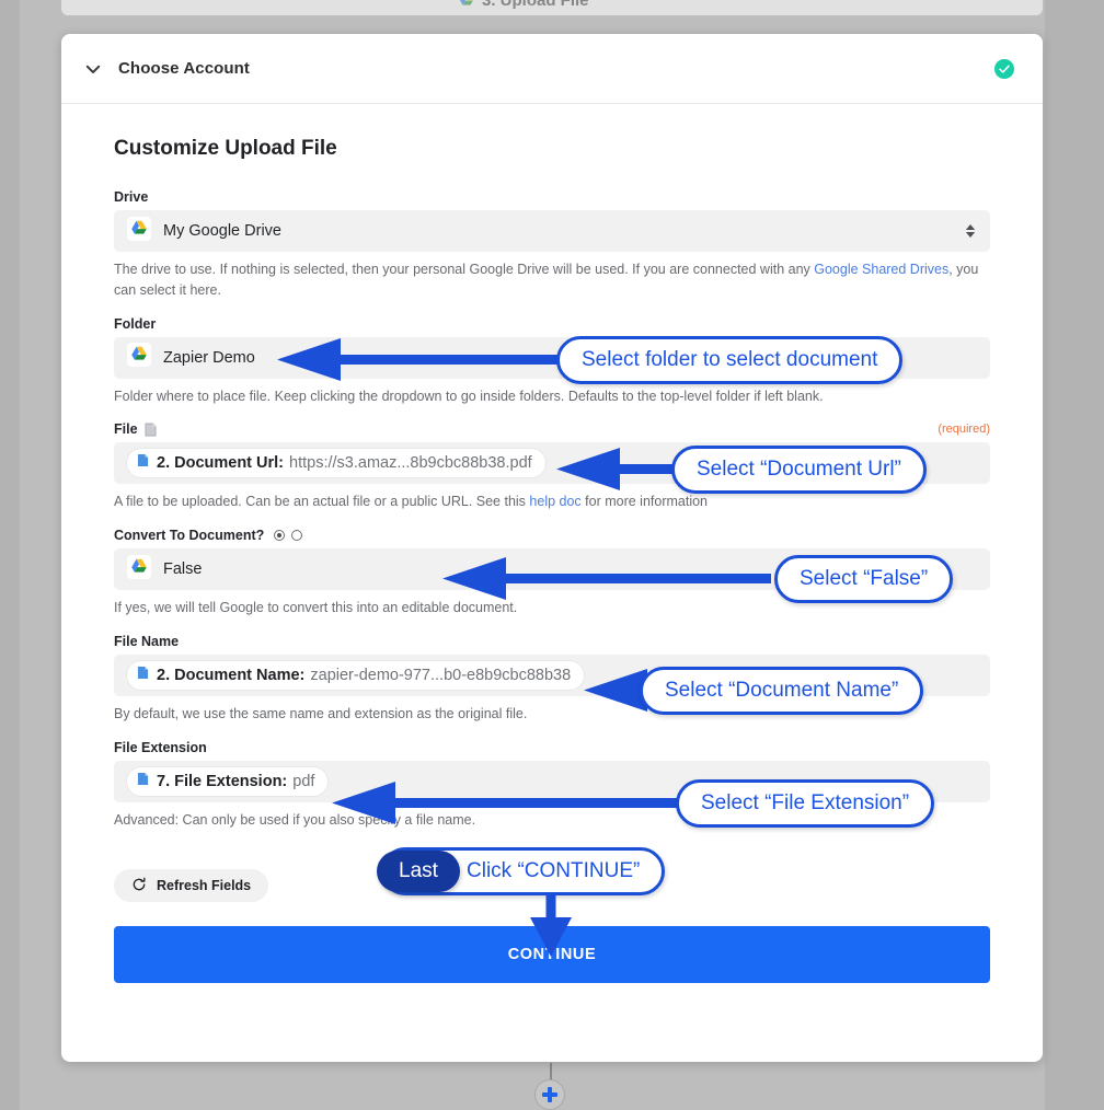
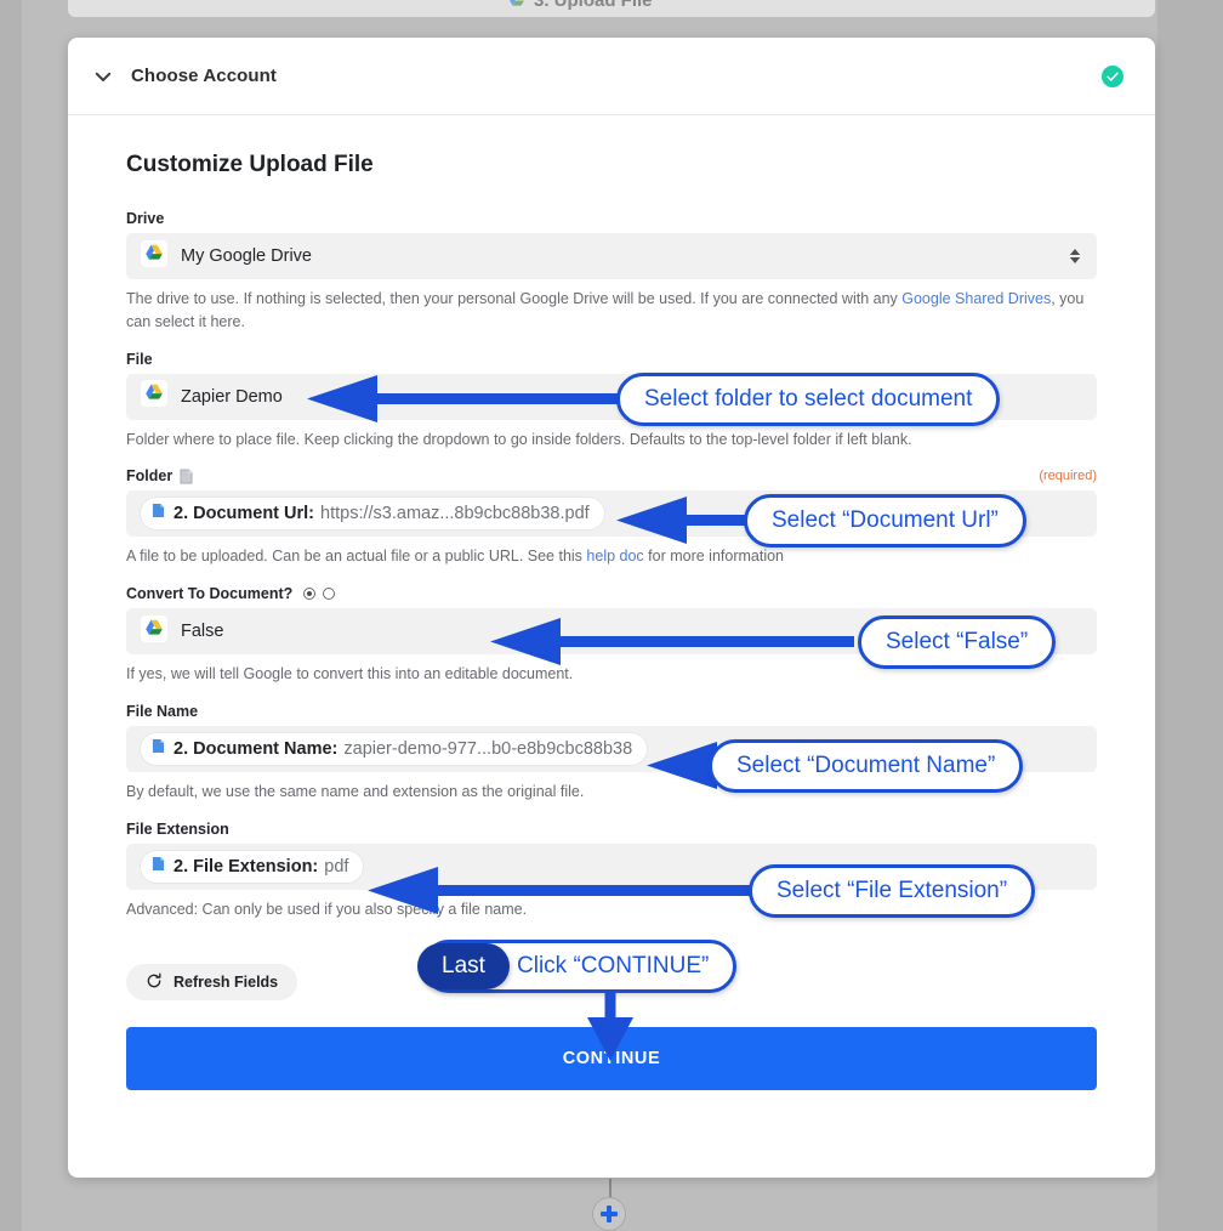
  3. Upload File
  Choose Account
  Customize Upload File
  Drive
  My Google Drive
  The drive to use. If nothing is selected, then your personal Google Drive will be used. If you are connected with any Google Shared Drives, you can select it here.
- Folder
+ File
  Zapier Demo
  Folder where to place file. Keep clicking the dropdown to go inside folders. Defaults to the top-level folder if left blank.
- File
+ Folder
  (required)
  2. Document Url:
  https://s3.amaz...8b9cbc88b38.pdf
  A file to be uploaded. Can be an actual file or a public URL. See this help doc for more information
  Convert To Document?
  False
  If yes, we will tell Google to convert this into an editable document.
  File Name
  2. Document Name:
  zapier-demo-977...b0-e8b9cbc88b38
  By default, we use the same name and extension as the original file.
  File Extension
- 7. File Extension:
+ 2. File Extension:
  pdf
  Advanced: Can only be used if you also spey a file name.
  Refresh Fields
  CONINUE
  Select folder to select document
  Select “Document Url”
  Select “False”
  Select “Document Name”
  Select “File Extension”
  Click “CONTINUE”
  Last
